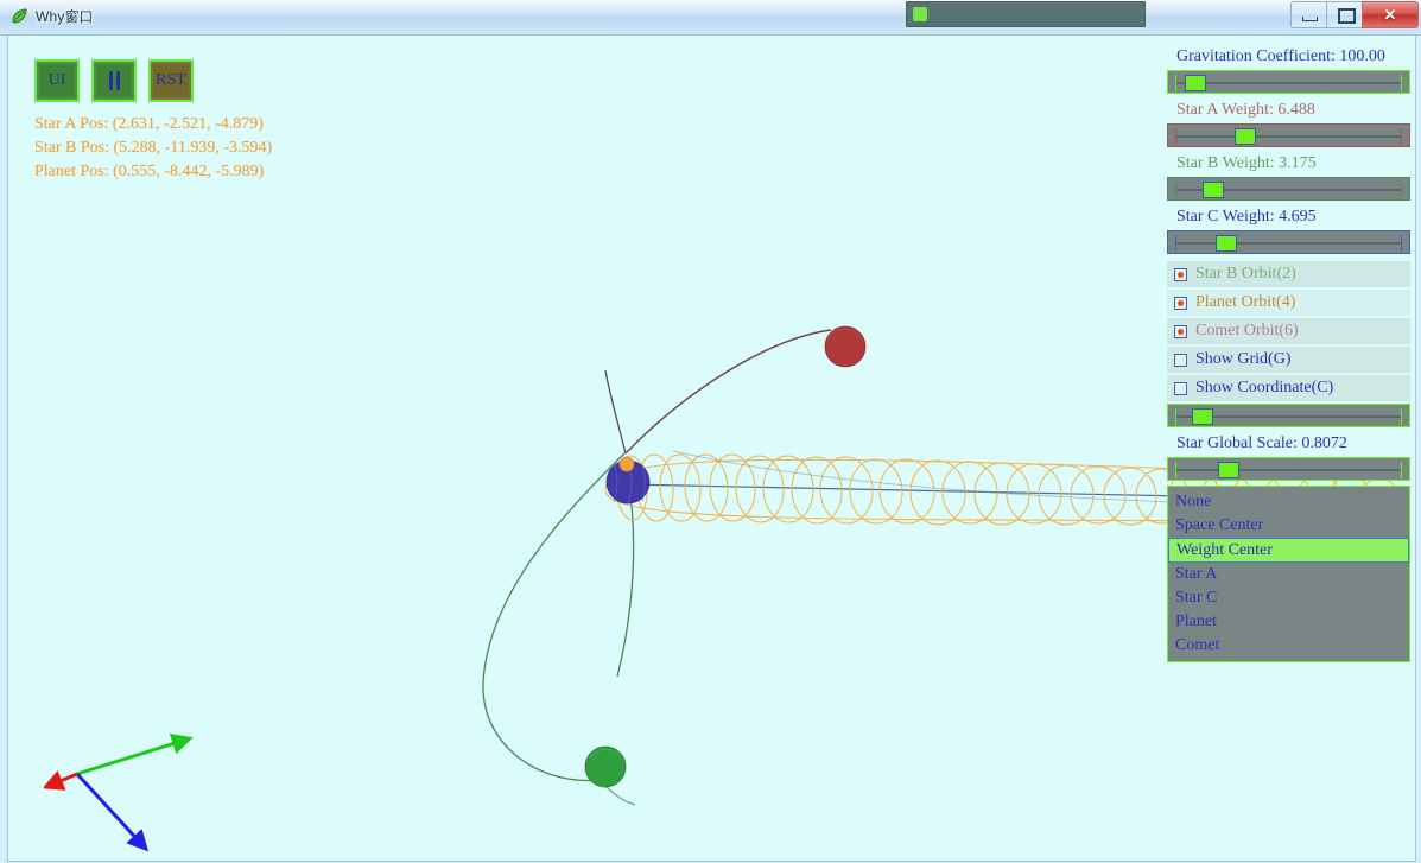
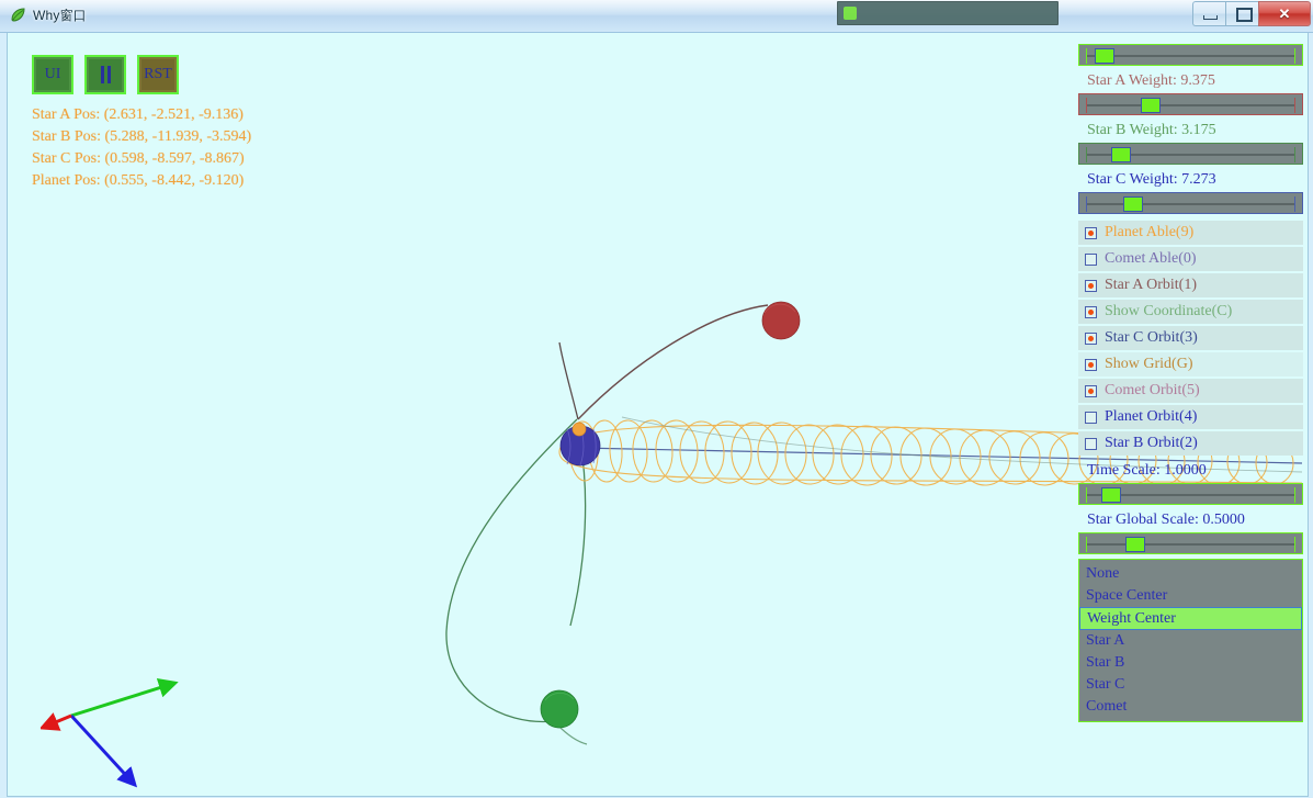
  Why窗口
  ✕
  UI
  RST
- Star A Pos: (2.631, -2.521, -4.879)
+ Star A Pos: (2.631, -2.521, -9.136)
  Star B Pos: (5.288, -11.939, -3.594)
+ Star C Pos: (0.598, -8.597, -8.867)
- Planet Pos: (0.555, -8.442, -5.989)
+ Planet Pos: (0.555, -8.442, -9.120)
- Gravitation Coefficient: 100.00
- Star A Weight: 6.488
+ Star A Weight: 9.375
  Star B Weight: 3.175
- Star C Weight: 4.695
+ Star C Weight: 7.273
+ Planet Able(9)
+ Comet Able(0)
+ Star A Orbit(1)
- Star B Orbit(2)
+ Show Coordinate(C)
+ Star C Orbit(3)
- Planet Orbit(4)
+ Show Grid(G)
- Comet Orbit(6)
+ Comet Orbit(5)
- Show Grid(G)
+ Planet Orbit(4)
- Show Coordinate(C)
+ Star B Orbit(2)
+ Time Scale: 1.0000
- Star Global Scale: 0.8072
+ Star Global Scale: 0.5000
  None
  Space Center
  Weight Center
  Star A
+ Star B
  Star C
- Planet
  Comet
